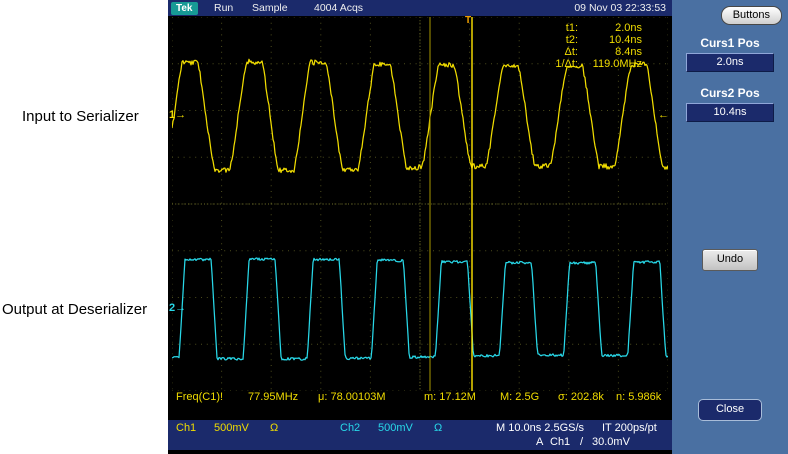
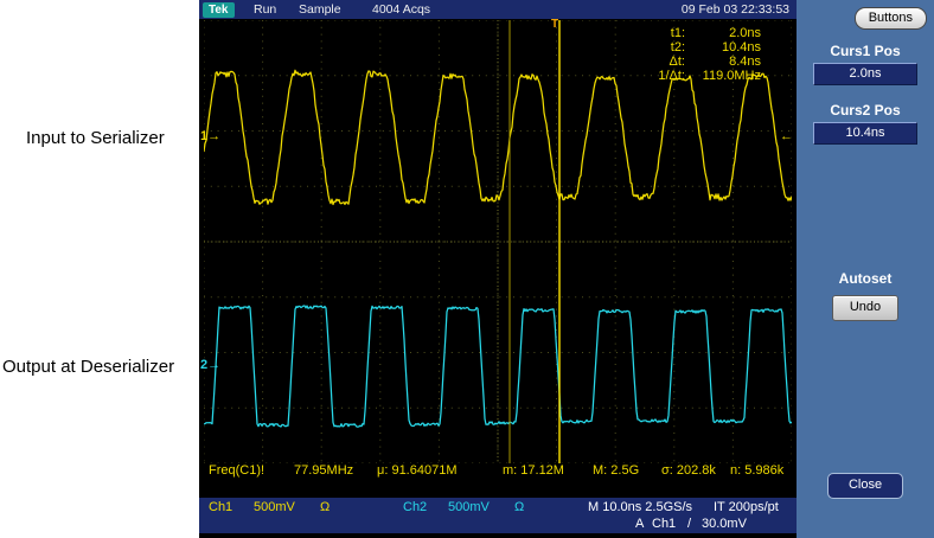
  Input to Serializer
  Output at Deserializer
  Tek
  Run
  Sample
  4004 Acqs
- 09 Nov 03 22:33:53
+ 09 Feb 03 22:33:53
  t1:
  2.0ns
  t2:
  10.4ns
  Δt:
  8.4ns
  1/Δt:
  119.0MHz
  1→
  ←
  2→
  T
  Freq(C1)!
  77.95MHz
- μ: 78.00103M
+ μ: 91.64071M
  m: 17.12M
  M: 2.5G
  σ: 202.8k
  n: 5.986k
  Ch1
  500mV
  Ω
  Ch2
  500mV
  Ω
  M 10.0ns 2.5GS/s
  IT 200ps/pt
  A
  Ch1
  /
  30.0mV
  Buttons
  Curs1 Pos
  2.0ns
  Curs2 Pos
  10.4ns
+ Autoset
  Undo
  Close
